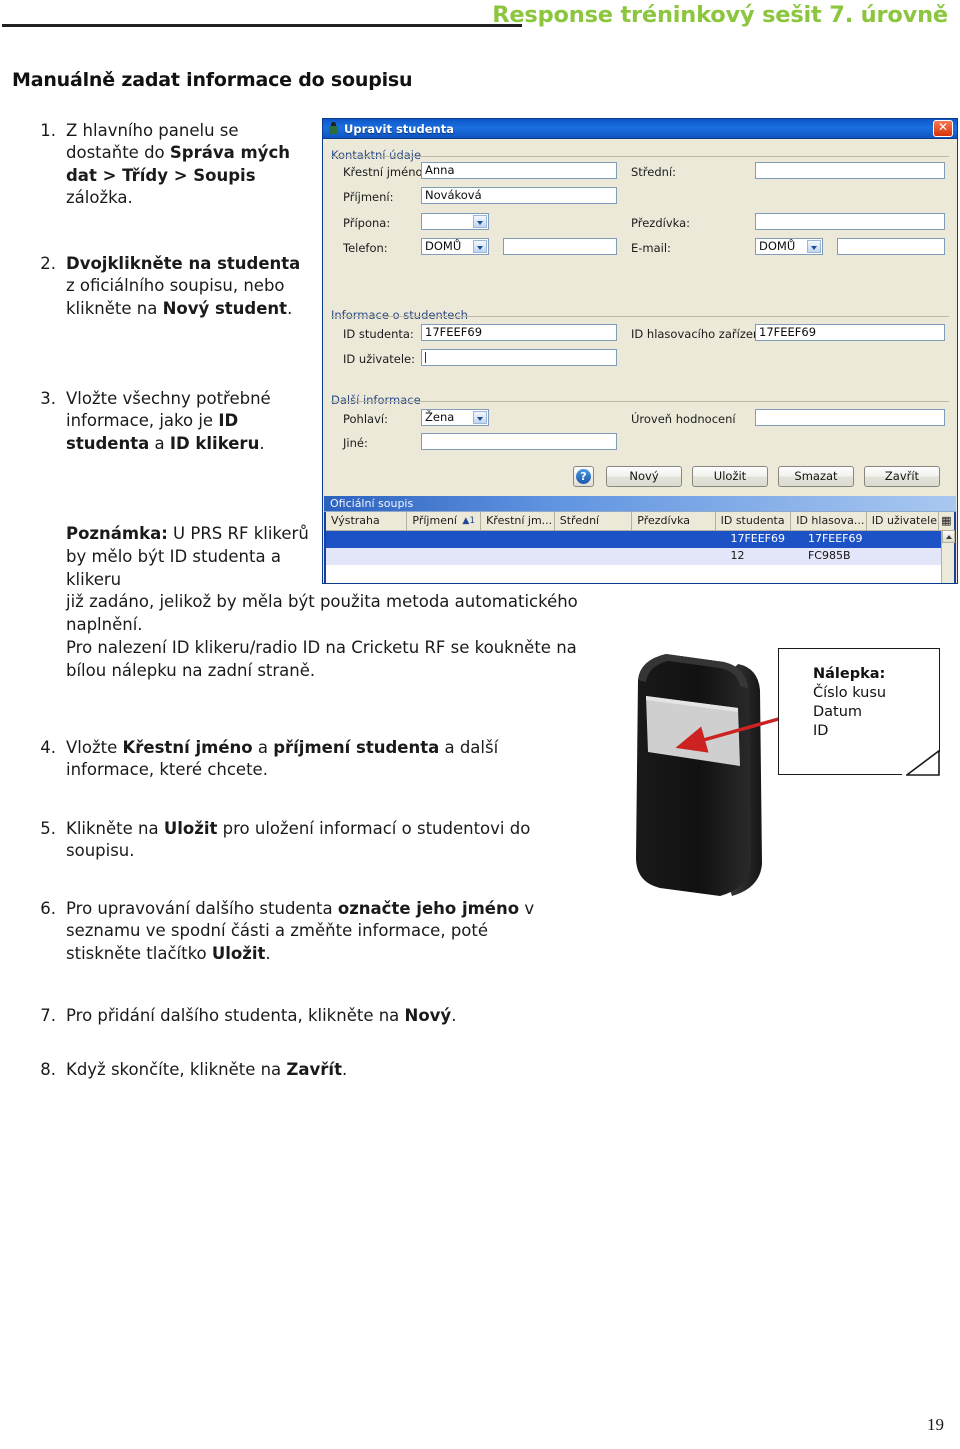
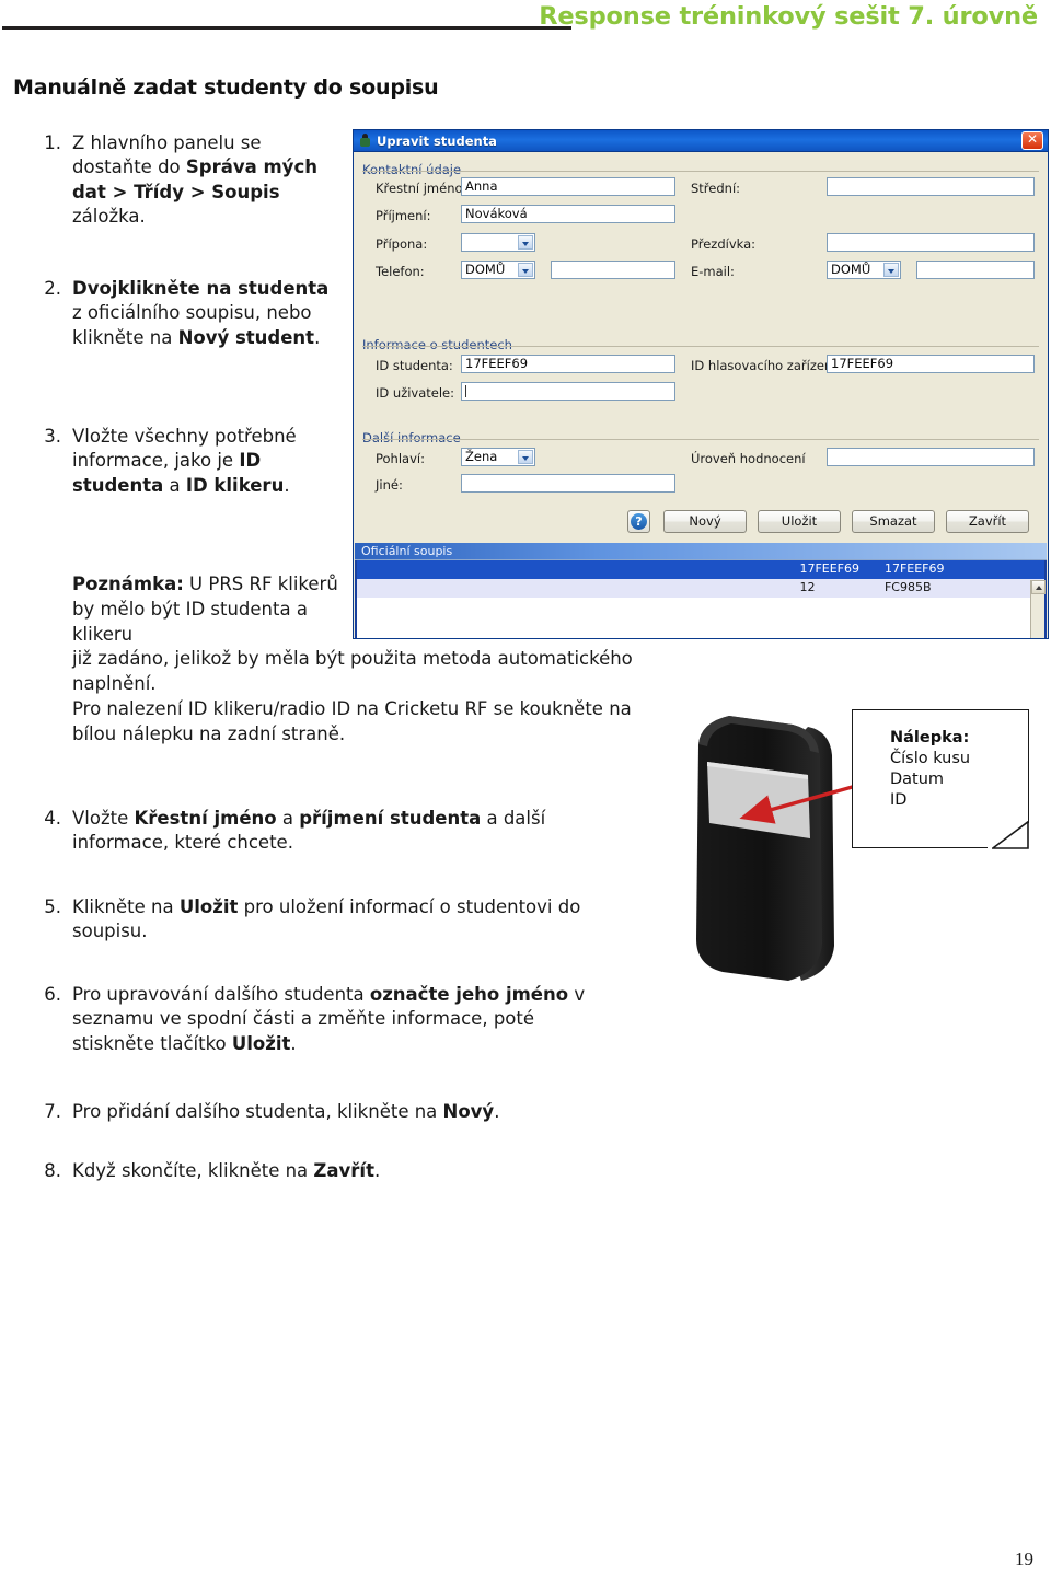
  Response tréninkový sešit 7. úrovně
- Manuálně zadat informace do soupisu
+ Manuálně zadat studenty do soupisu
  1.
  Z hlavního panelu se dostaňte do Správa mých dat > Třídy > Soupis záložka.
  2.
  Dvojklikněte na studenta z oficiálního soupisu, nebo klikněte na Nový student.
  3.
  Vložte všechny potřebné informace, jako je ID studenta a ID klikeru.
  Poznámka: U PRS RF klikerů by mělo být ID studenta a klikeru
  již zadáno, jelikož by měla být použita metoda automatického naplnění.
  Pro nalezení ID klikeru/radio ID na Cricketu RF se koukněte na bílou nálepku na zadní straně.
  4.
  Vložte Křestní jméno a příjmení studenta a další informace, které chcete.
  5.
  Klikněte na Uložit pro uložení informací o studentovi do soupisu.
  6.
  Pro upravování dalšího studenta označte jeho jméno v seznamu ve spodní části a změňte informace, poté stiskněte tlačítko Uložit.
  7.
  Pro přidání dalšího studenta, klikněte na Nový.
  8.
  Když skončíte, klikněte na Zavřít.
  Upravit studenta
  ✕
  Kontaktní údaje
  Křestní jméno
  Anna
  Střední:
  Příjmení:
  Nováková
  Přípona:
  Přezdívka:
  Telefon:
  DOMŮ
  E-mail:
  DOMŮ
  Informace o studentech
  ID studenta:
  17FEEF69
  ID hlasovacího zaříze
  17FEEF69
  ID uživatele:
  Další informace
  Pohlaví:
  Žena
  Úroveň hodnocení
  Jiné:
  ?
  Nový
  Uložit
  Smazat
  Zavřít
  Oficiální soupis
- Výstraha
- Příjmení
- ▲1
- Křestní jm...
- Střední
- Přezdívka
- ID studenta
- ID hlasova...
- ID uživatele
- ▦
  17FEEF69
  17FEEF69
  12
  FC985B
  Nálepka:
  Číslo kusu
  Datum
  ID
  19
